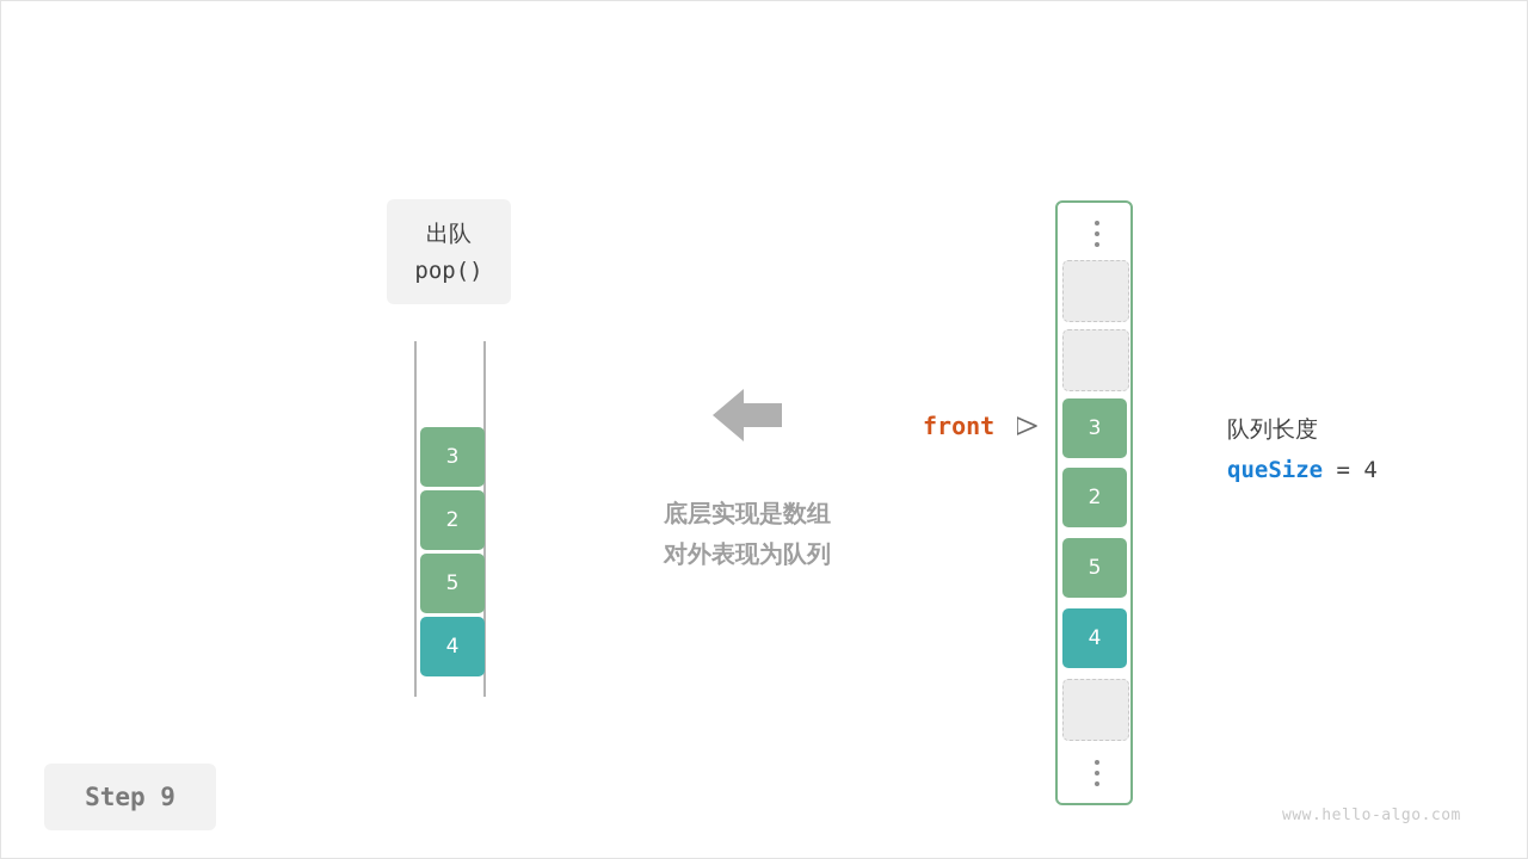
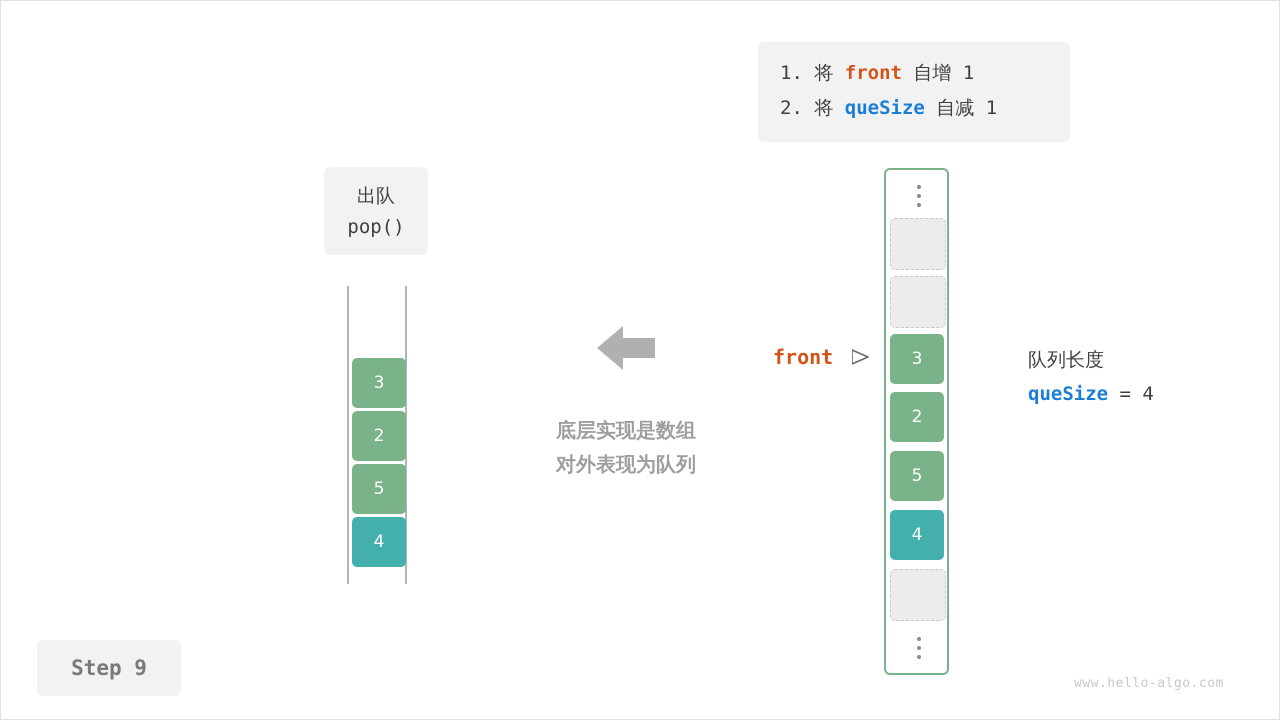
+ 1. 将 front 自增 1
+ 2. 将 queSize 自减 1
  出队
  pop()
  3
  2
  5
  4
  底层实现是数组
  对外表现为队列
  3
  2
  5
  4
  front
  队列长度
  queSize = 4
  Step 9
  www.hello-algo.com
